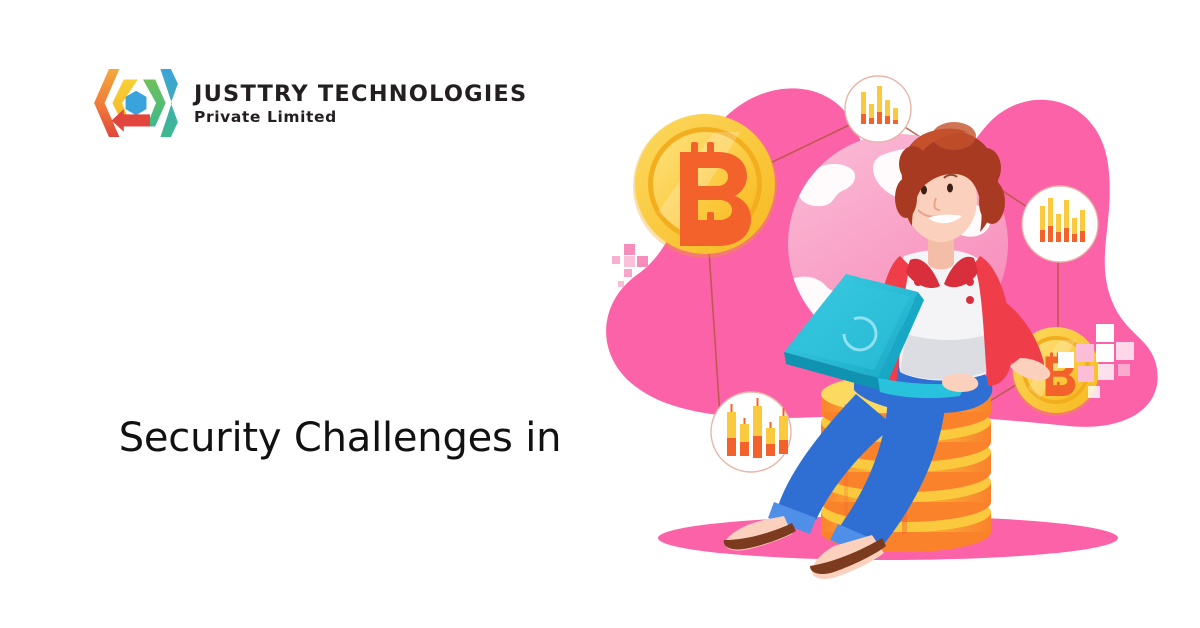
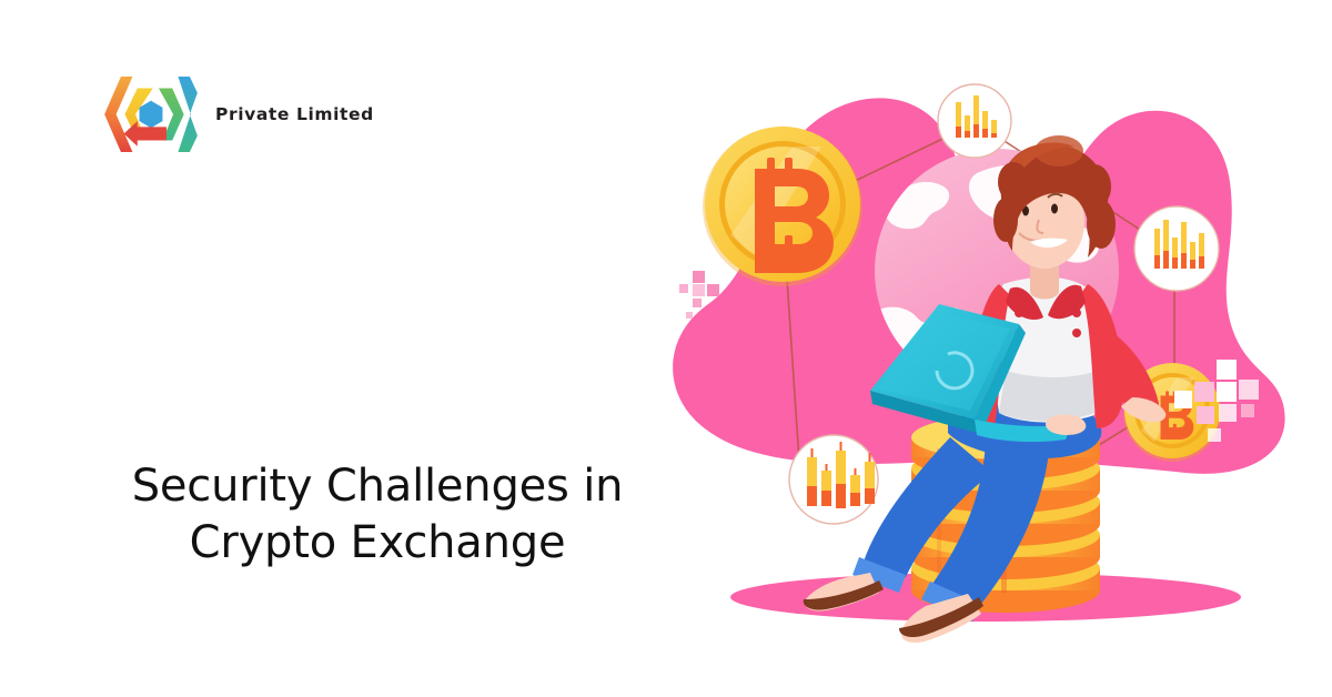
- JUSTTRY TECHNOLOGIES
  Private Limited
  Security Challenges in
+ Crypto Exchange
